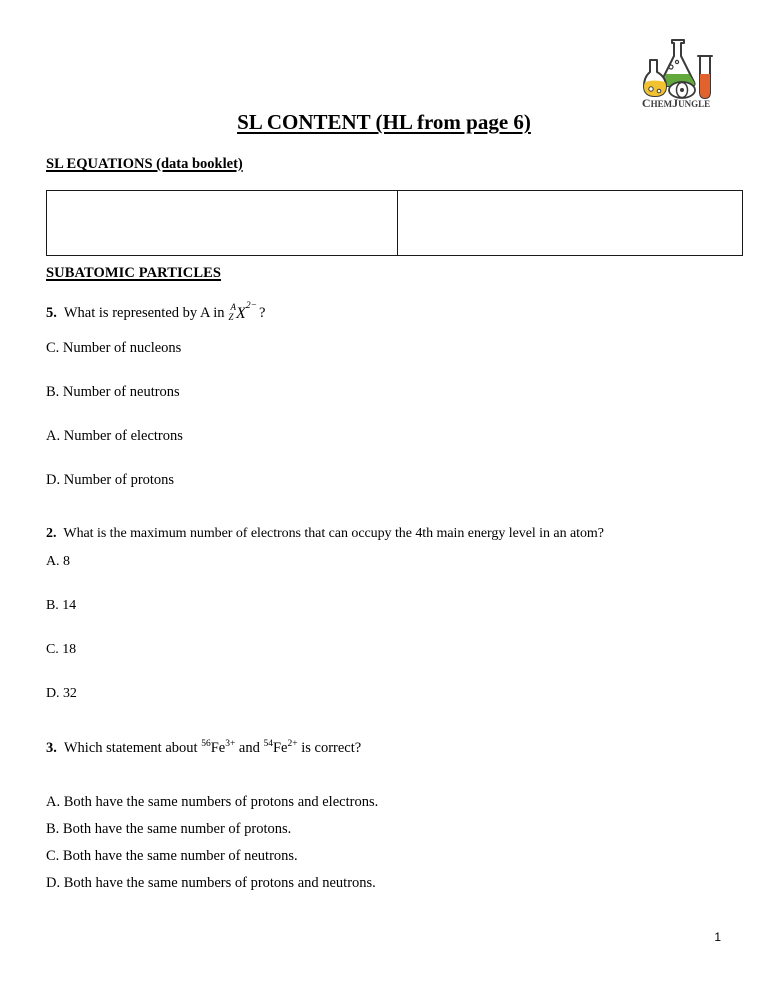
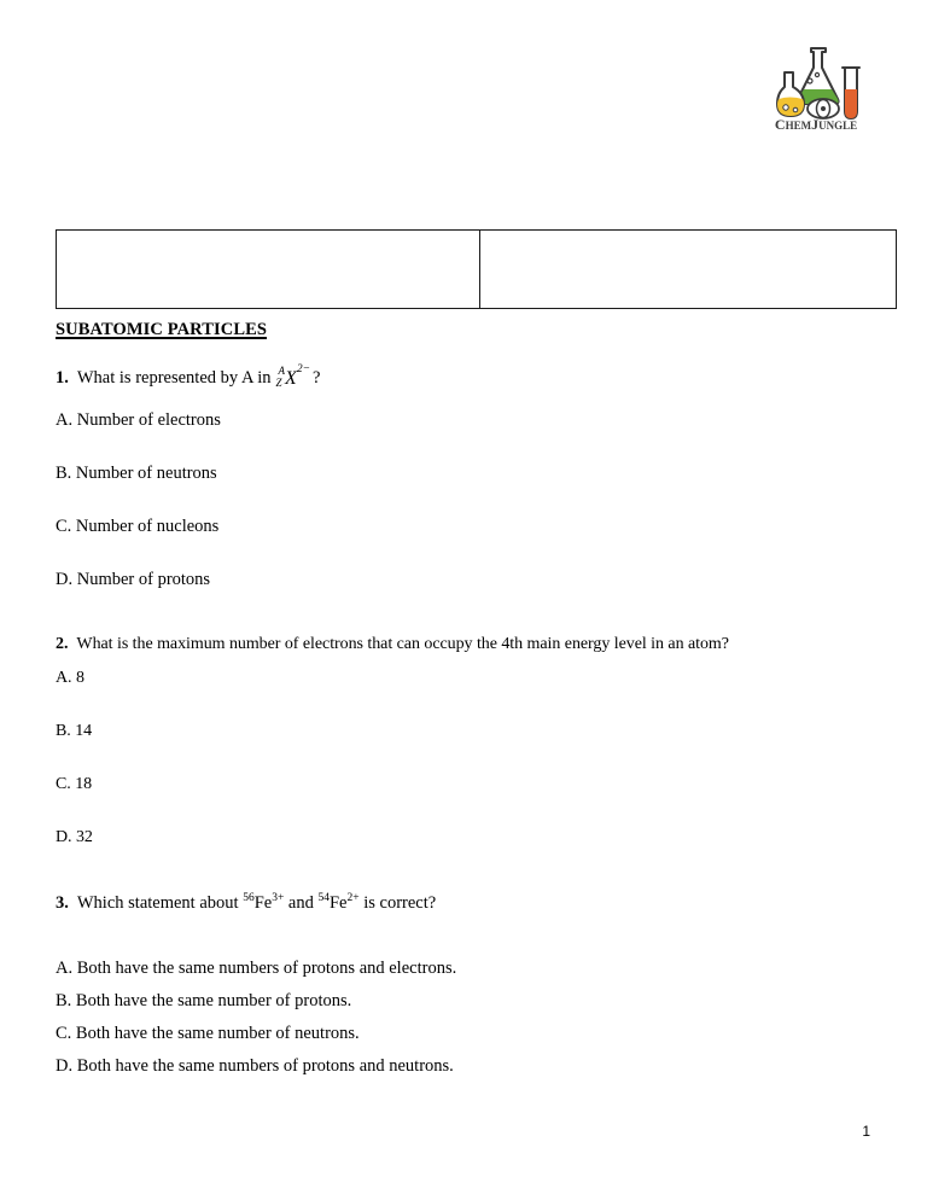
  CHEMJUNGLE
- SL CONTENT (HL from page 6)
- SL EQUATIONS (data booklet)
  SUBATOMIC PARTICLES
- 5. What is represented by A in
+ 1. What is represented by A in
  A
  Z
  X2−?
- C. Number of nucleons
+ A. Number of electrons
  B. Number of neutrons
- A. Number of electrons
+ C. Number of nucleons
  D. Number of protons
  2. What is the maximum number of electrons that can occupy the 4th main energy level in an atom?
  A. 8
  B. 14
  C. 18
  D. 32
  3. Which statement about 56Fe3+ and 54Fe2+ is correct?
  A. Both have the same numbers of protons and electrons.
  B. Both have the same number of protons.
  C. Both have the same number of neutrons.
  D. Both have the same numbers of protons and neutrons.
  1
